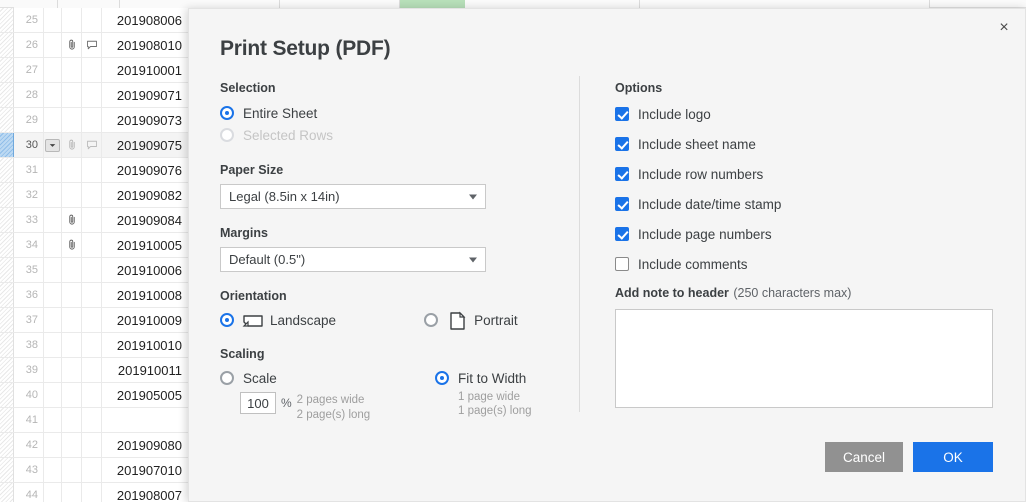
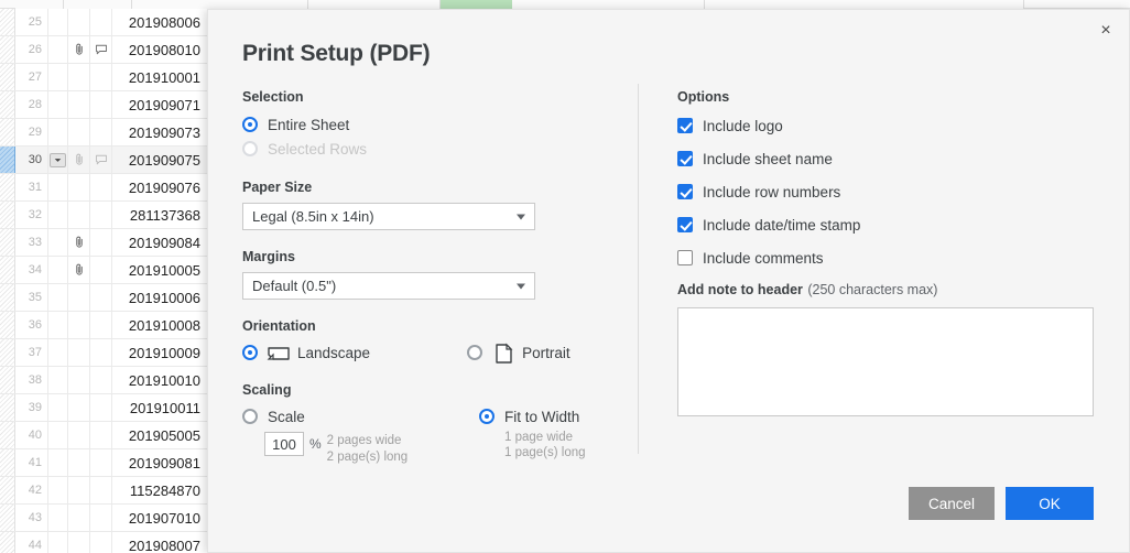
  25
  201908006
  26
  201908010
  27
  201910001
  28
  201909071
  29
  201909073
  30
  201909075
  31
  201909076
  32
- 201909082
+ 281137368
  33
  201909084
  34
  201910005
  35
  201910006
  36
  201910008
  37
  201910009
  38
  201910010
  39
  201910011
  40
  201905005
  41
+ 201909081
  42
- 201909080
+ 115284870
  43
  201907010
  44
  201908007
  ×
  Print Setup (PDF)
  Selection
  Entire Sheet
  Selected Rows
  Paper Size
  Legal (8.5in x 14in)
  Margins
  Default (0.5")
  Orientation
  Landscape
  Portrait
  Scaling
  Scale
  100
  %
  2 pages wide
  2 page(s) long
  Fit to Width
  1 page wide
  1 page(s) long
  Options
  Include logo
  Include sheet name
  Include row numbers
  Include date/time stamp
- Include page numbers
  Include comments
  Add note to header (250 characters max)
  Cancel
  OK
